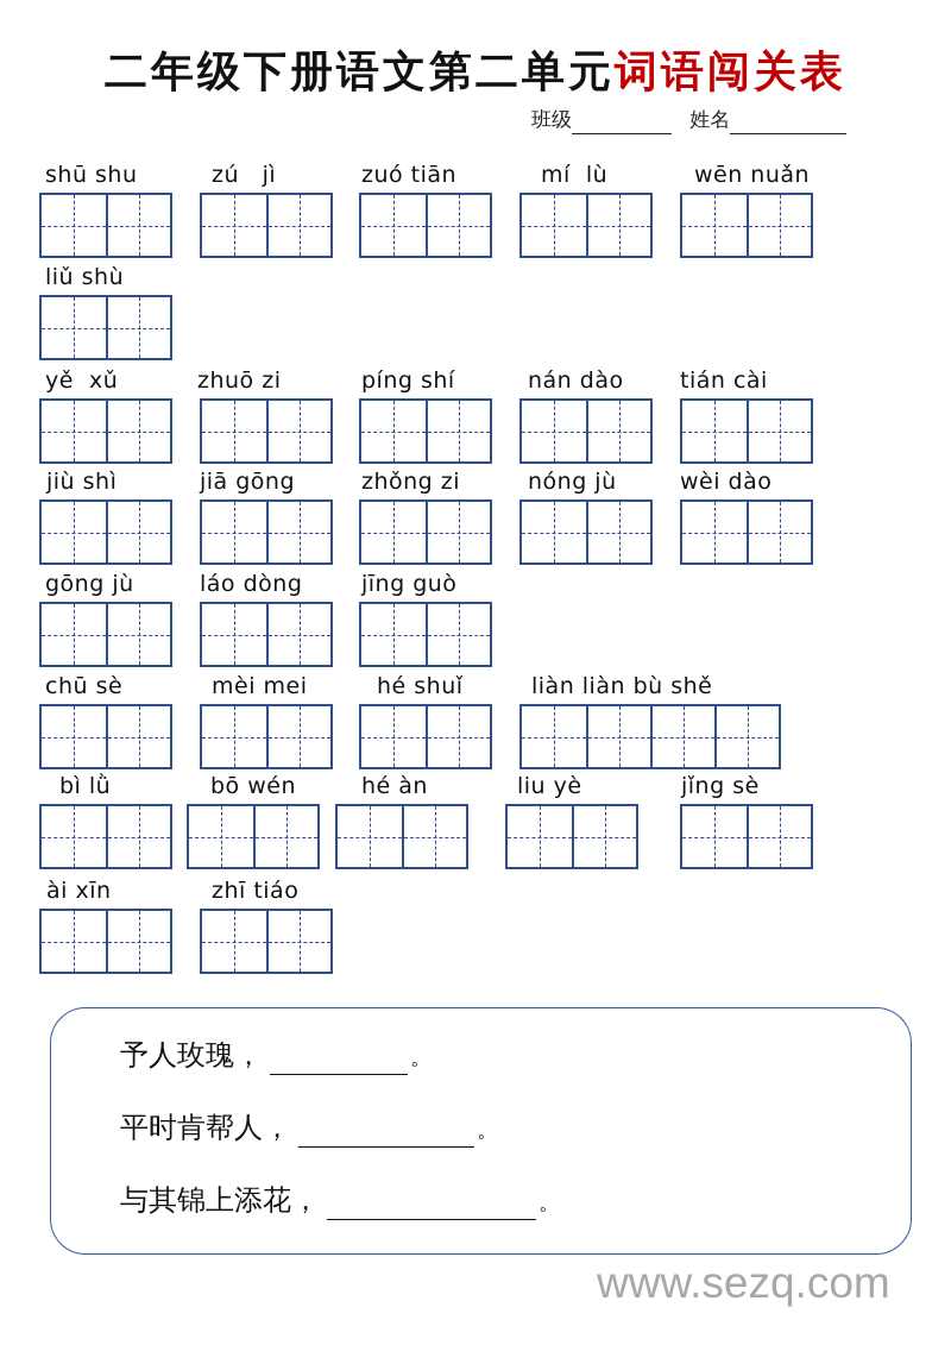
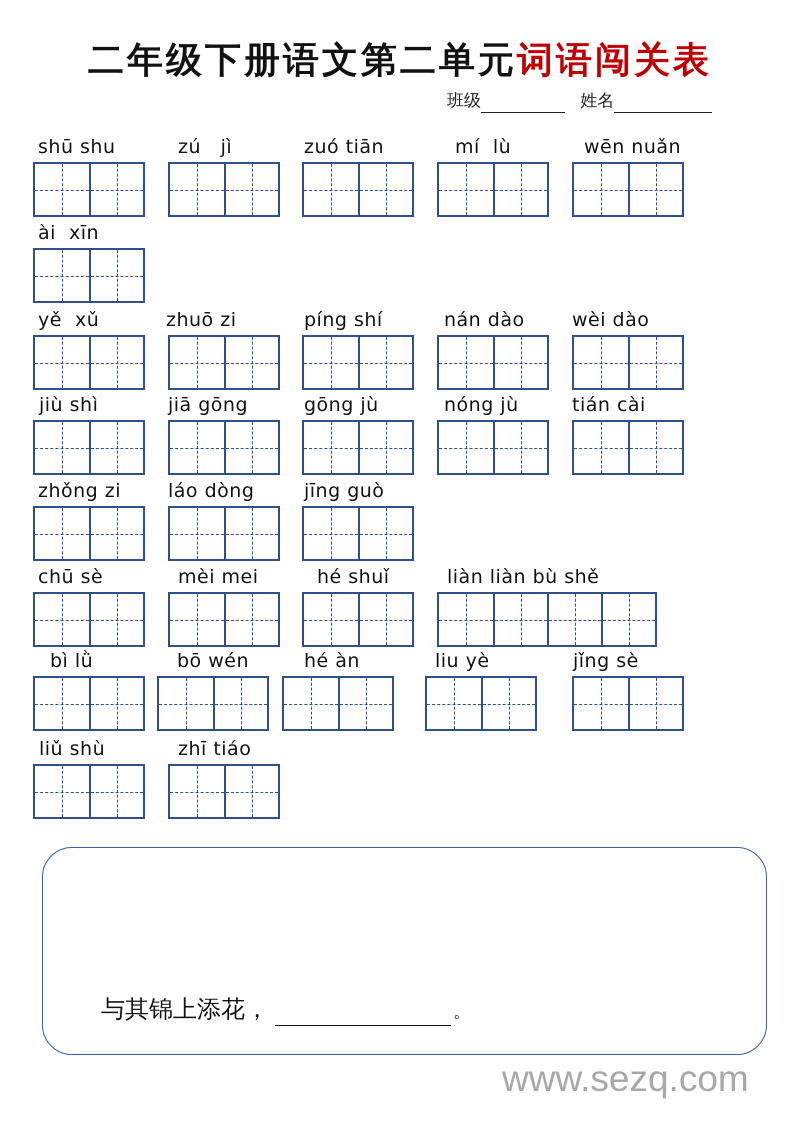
  二年级下册语文第二单元词语闯关表
  班级 姓名
  shū shu
  zú jì
  zuó tiān
  mí lù
  wēn nuǎn
- liǔ shù
+ ài xīn
  yě xǔ
  zhuō zi
  píng shí
  nán dào
- tián cài
+ wèi dào
  jiù shì
  jiā gōng
- zhǒng zi
+ gōng jù
  nóng jù
- wèi dào
+ tián cài
- gōng jù
+ zhǒng zi
  láo dòng
  jīng guò
  chū sè
  mèi mei
  hé shuǐ
  liàn liàn bù shě
  bì lǜ
  bō wén
  hé àn
  liu yè
  jǐng sè
- ài xīn
+ liǔ shù
  zhī tiáo
- 予人玫瑰， 。
- 平时肯帮人， 。
  与其锦上添花， 。
  www.sezq.com
